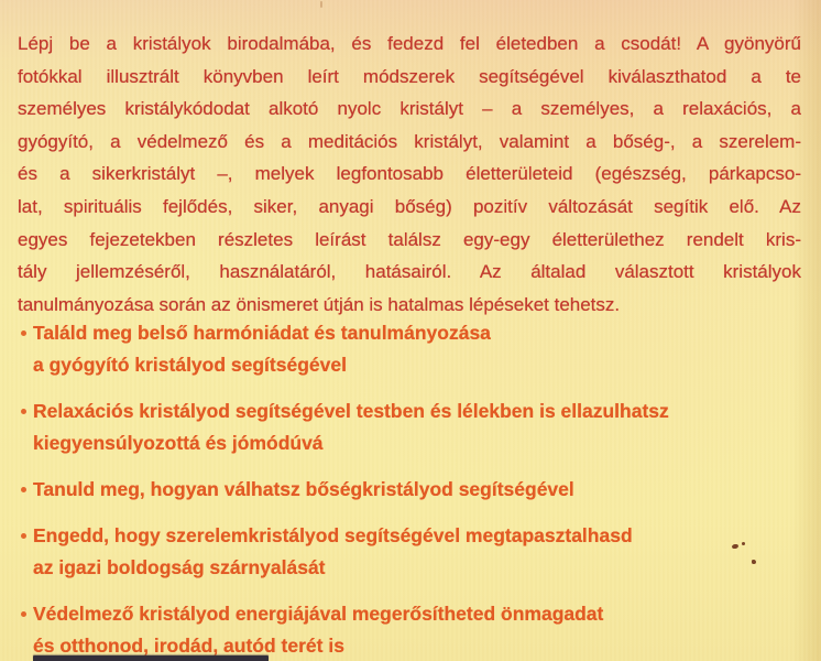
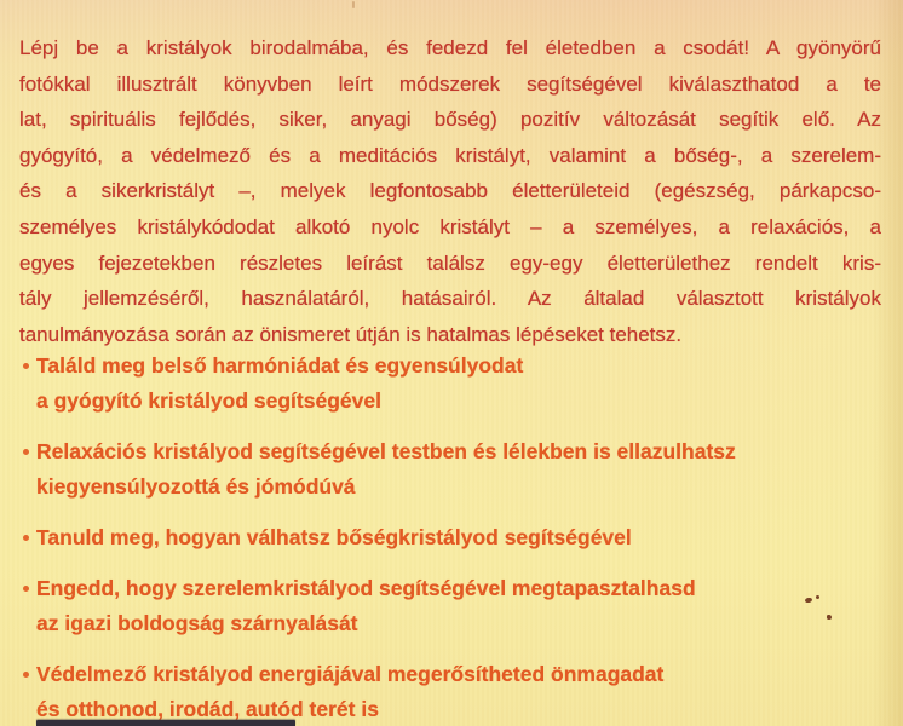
  Lépj be a kristályok birodalmába, és fedezd fel életedben a csodát! A gyönyörű
  fotókkal illusztrált könyvben leírt módszerek segítségével kiválaszthatod a te
- személyes kristálykódodat alkotó nyolc kristályt – a személyes, a relaxációs, a
+ lat, spirituális fejlődés, siker, anyagi bőség) pozitív változását segítik elő. Az
  gyógyító, a védelmező és a meditációs kristályt, valamint a bőség-, a szerelem-
  és a sikerkristályt –, melyek legfontosabb életterületeid (egészség, párkapcso-
- lat, spirituális fejlődés, siker, anyagi bőség) pozitív változását segítik elő. Az
+ személyes kristálykódodat alkotó nyolc kristályt – a személyes, a relaxációs, a
  egyes fejezetekben részletes leírást találsz egy-egy életterülethez rendelt kris-
  tály jellemzéséről, használatáról, hatásairól. Az általad választott kristályok
  tanulmányozása során az önismeret útján is hatalmas lépéseket tehetsz.
- Találd meg belső harmóniádat és tanulmányozása
+ Találd meg belső harmóniádat és egyensúlyodat
  a gyógyító kristályod segítségével
  Relaxációs kristályod segítségével testben és lélekben is ellazulhatsz
  kiegyensúlyozottá és jómódúvá
  Tanuld meg, hogyan válhatsz bőségkristályod segítségével
  Engedd, hogy szerelemkristályod segítségével megtapasztalhasd
  az igazi boldogság szárnyalását
  Védelmező kristályod energiájával megerősítheted önmagadat
  és otthonod, irodád, autód terét is
